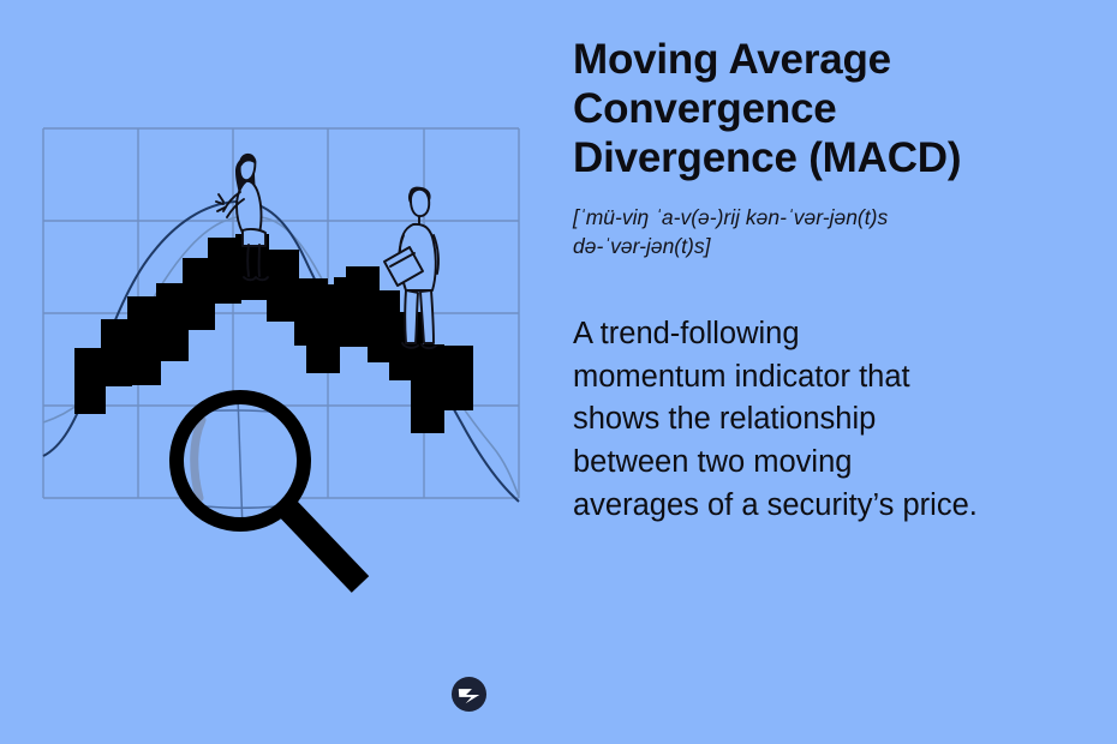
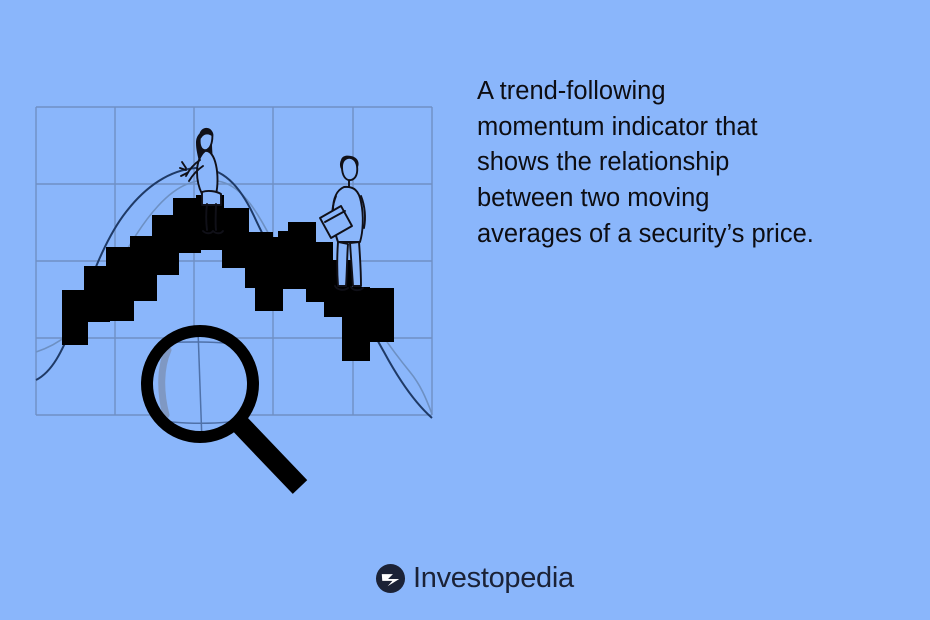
- Moving Average
- Convergence
- Divergence (MACD)
- [ˈmü-viŋ ˈa-v(ə-)rij kən-ˈvər-jən(t)s
- də-ˈvər-jən(t)s]
  A trend-following
  momentum indicator that
  shows the relationship
  between two moving
  averages of a security’s price.
+ Investopedia
